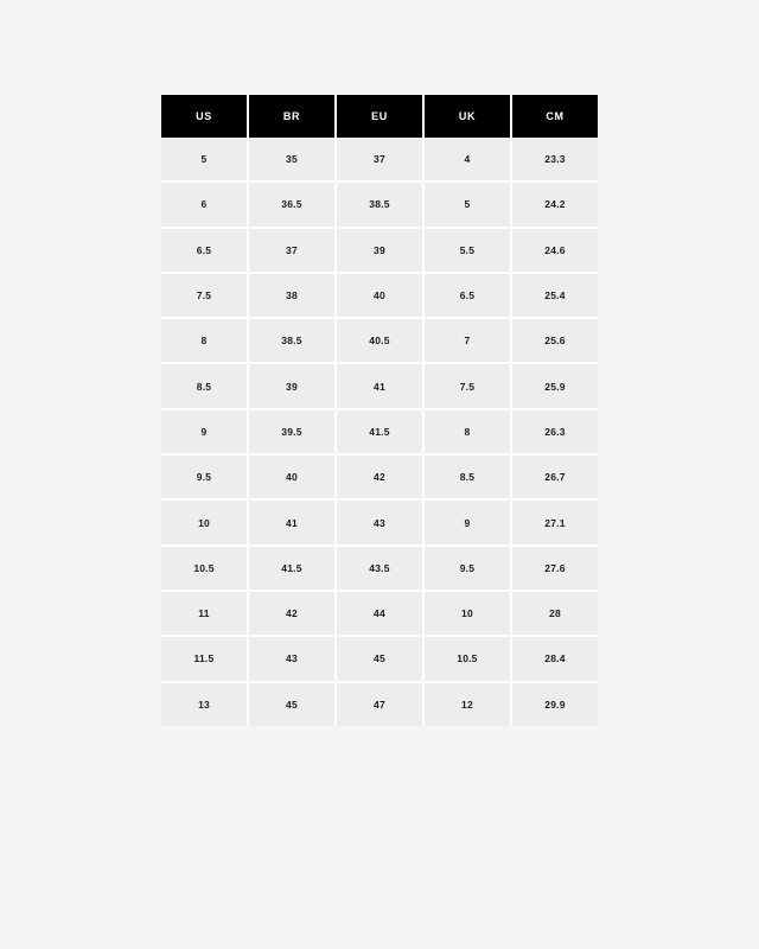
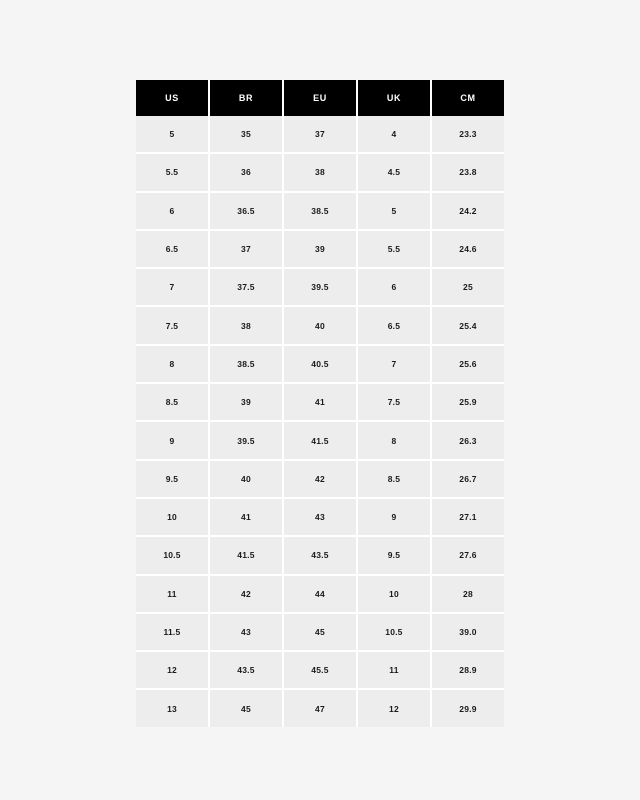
  US	BR	EU	UK	CM
  5	35	37	4	23.3
+ 5.5	36	38	4.5	23.8
  6	36.5	38.5	5	24.2
  6.5	37	39	5.5	24.6
+ 7	37.5	39.5	6	25
  7.5	38	40	6.5	25.4
  8	38.5	40.5	7	25.6
  8.5	39	41	7.5	25.9
  9	39.5	41.5	8	26.3
  9.5	40	42	8.5	26.7
  10	41	43	9	27.1
  10.5	41.5	43.5	9.5	27.6
  11	42	44	10	28
- 11.5	43	45	10.5	28.4
+ 11.5	43	45	10.5	39.0
+ 12	43.5	45.5	11	28.9
  13	45	47	12	29.9
